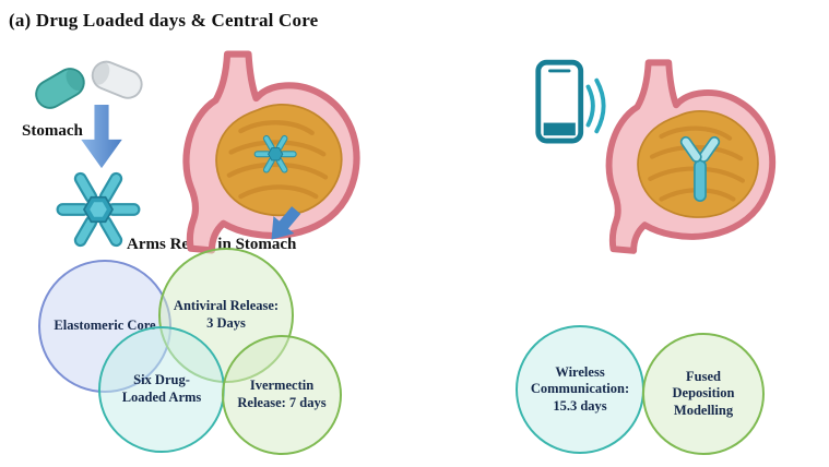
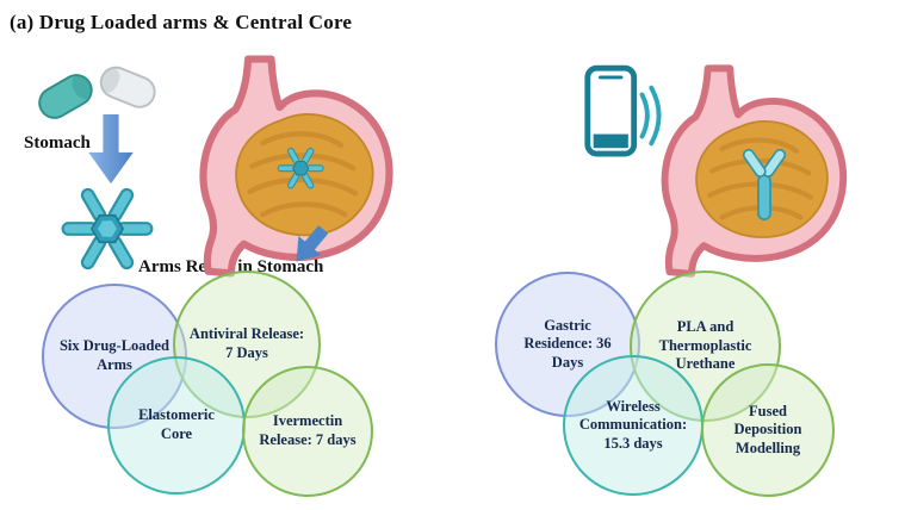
- (a) Drug Loaded days & Central Core
+ (a) Drug Loaded arms & Central Core
  Stomach
  Arms Re in Stomach
- Elastomeric Core
+ Six Drug-Loaded Arms
- Antiviral Release: 3 Days
+ Antiviral Release: 7 Days
- Six Drug-Loaded Arms
+ Elastomeric Core
  Ivermectin Release: 7 days
+ Gastric Residence: 36 Days
+ PLA and Thermoplastic Urethane
  Wireless Communication: 15.3 days
  Fused Deposition Modelling
